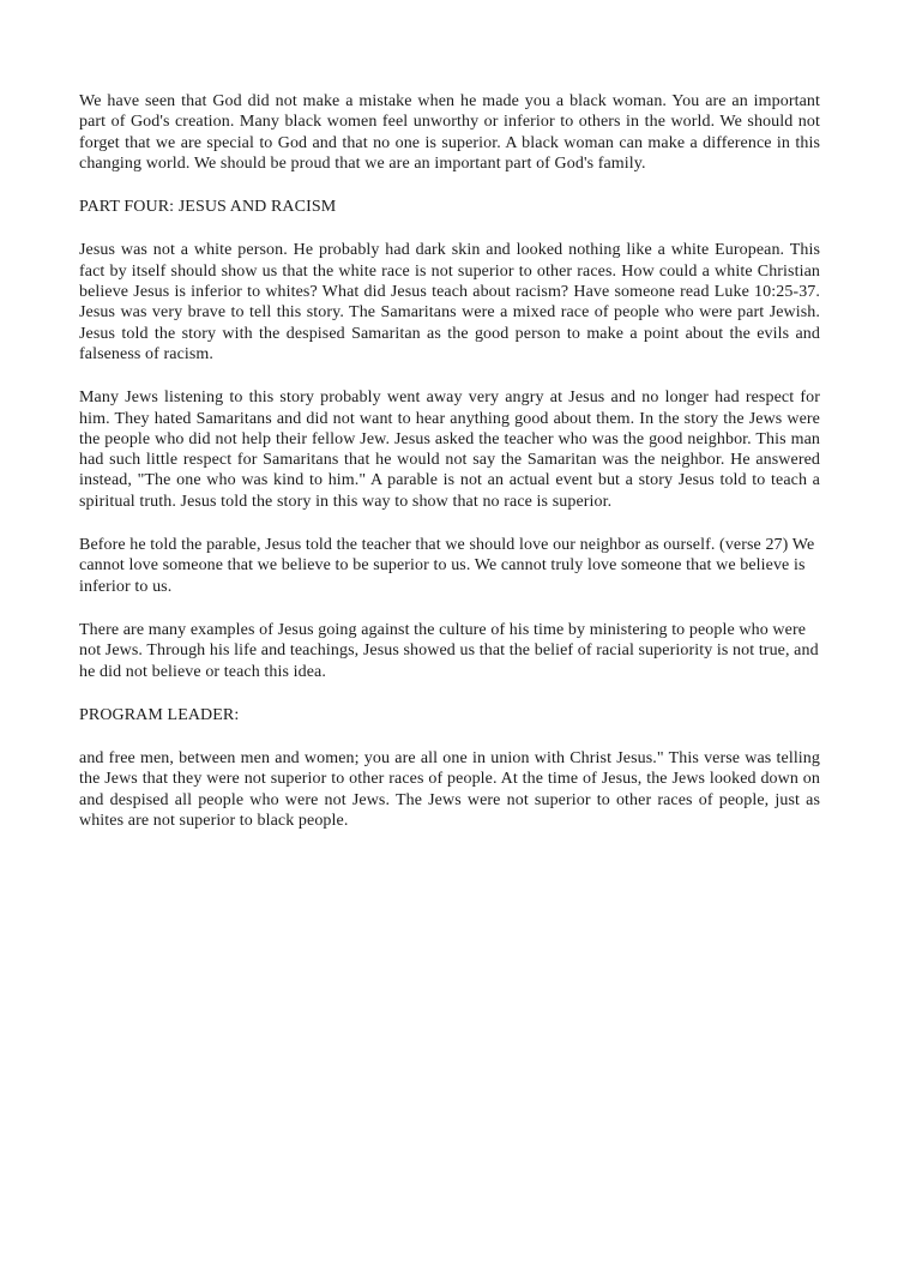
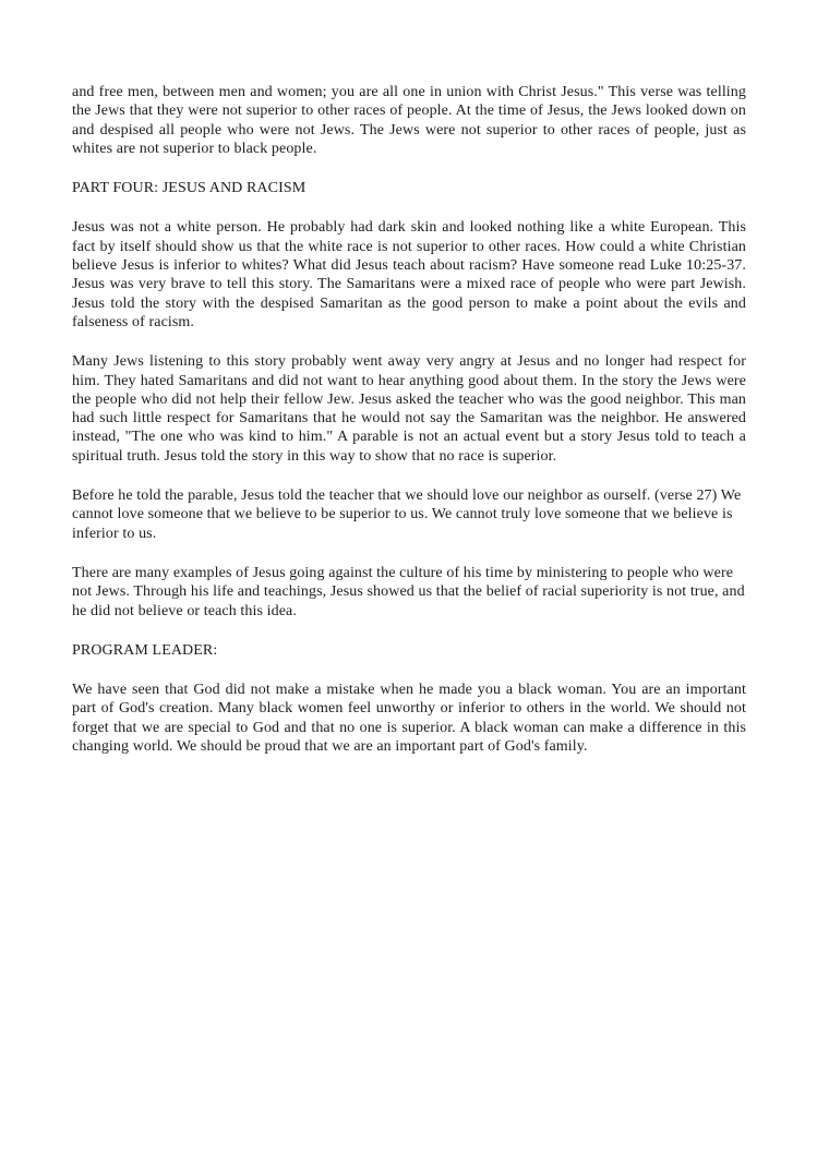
- We have seen that God did not make a mistake when he made you a black woman. You are an important part of God's creation. Many black women feel unworthy or inferior to others in the world. We should not forget that we are special to God and that no one is superior. A black woman can make a difference in this changing world. We should be proud that we are an important part of God's family.
+ and free men, between men and women; you are all one in union with Christ Jesus." This verse was telling the Jews that they were not superior to other races of people. At the time of Jesus, the Jews looked down on and despised all people who were not Jews. The Jews were not superior to other races of people, just as whites are not superior to black people.
  PART FOUR: JESUS AND RACISM
  Jesus was not a white person. He probably had dark skin and looked nothing like a white European. This fact by itself should show us that the white race is not superior to other races. How could a white Christian believe Jesus is inferior to whites? What did Jesus teach about racism? Have someone read Luke 10:25-37. Jesus was very brave to tell this story. The Samaritans were a mixed race of people who were part Jewish. Jesus told the story with the despised Samaritan as the good person to make a point about the evils and falseness of racism.
  Many Jews listening to this story probably went away very angry at Jesus and no longer had respect for him. They hated Samaritans and did not want to hear anything good about them. In the story the Jews were the people who did not help their fellow Jew. Jesus asked the teacher who was the good neighbor. This man had such little respect for Samaritans that he would not say the Samaritan was the neighbor. He answered instead, "The one who was kind to him." A parable is not an actual event but a story Jesus told to teach a spiritual truth. Jesus told the story in this way to show that no race is superior.
  Before he told the parable, Jesus told the teacher that we should love our neighbor as ourself. (verse 27) We cannot love someone that we believe to be superior to us. We cannot truly love someone that we believe is inferior to us.
  There are many examples of Jesus going against the culture of his time by ministering to people who were not Jews. Through his life and teachings, Jesus showed us that the belief of racial superiority is not true, and he did not believe or teach this idea.
  PROGRAM LEADER:
- and free men, between men and women; you are all one in union with Christ Jesus." This verse was telling the Jews that they were not superior to other races of people. At the time of Jesus, the Jews looked down on and despised all people who were not Jews. The Jews were not superior to other races of people, just as whites are not superior to black people.
+ We have seen that God did not make a mistake when he made you a black woman. You are an important part of God's creation. Many black women feel unworthy or inferior to others in the world. We should not forget that we are special to God and that no one is superior. A black woman can make a difference in this changing world. We should be proud that we are an important part of God's family.
